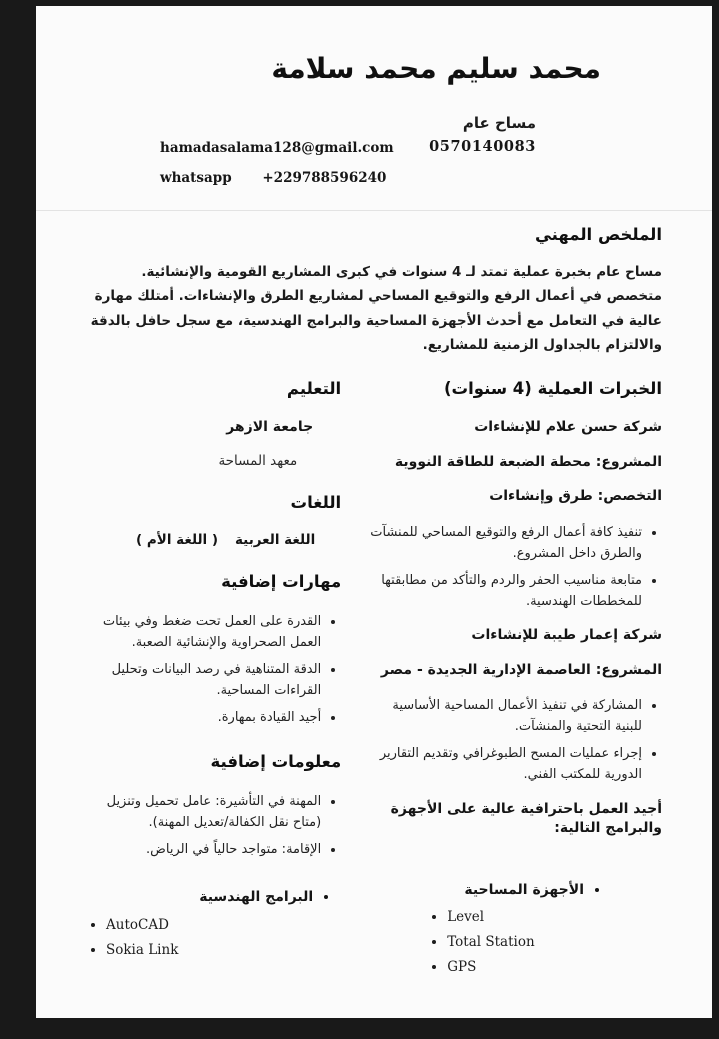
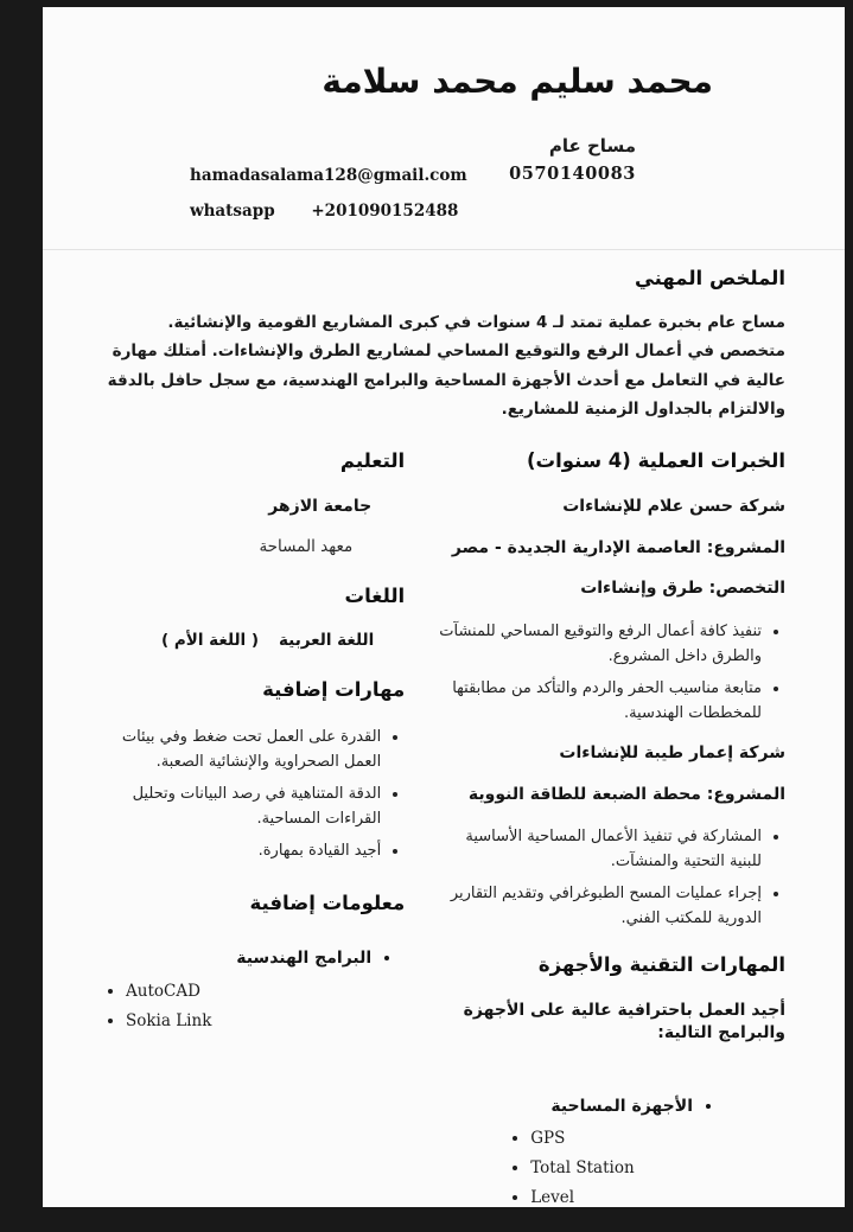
  محمد سليم محمد سلامة
  مساح عام
  0570140083
  hamadasalama128@gmail.com
- whatsapp +229788596240
+ whatsapp +201090152488
  الملخص المهني
  مساح عام بخبرة عملية تمتد لـ 4 سنوات في كبرى المشاريع القومية والإنشائية. متخصص في أعمال الرفع والتوقيع المساحي لمشاريع الطرق والإنشاءات. أمتلك مهارة عالية في التعامل مع أحدث الأجهزة المساحية والبرامج الهندسية، مع سجل حافل بالدقة والالتزام بالجداول الزمنية للمشاريع.
  الخبرات العملية (4 سنوات)
  شركة حسن علام للإنشاءات
- المشروع: محطة الضبعة للطاقة النووية
+ المشروع: العاصمة الإدارية الجديدة - مصر
  التخصص: طرق وإنشاءات
  تنفيذ كافة أعمال الرفع والتوقيع المساحي للمنشآت والطرق داخل المشروع.
  متابعة مناسيب الحفر والردم والتأكد من مطابقتها للمخططات الهندسية.
  شركة إعمار طيبة للإنشاءات
- المشروع: العاصمة الإدارية الجديدة - مصر
+ المشروع: محطة الضبعة للطاقة النووية
  المشاركة في تنفيذ الأعمال المساحية الأساسية للبنية التحتية والمنشآت.
  إجراء عمليات المسح الطبوغرافي وتقديم التقارير الدورية للمكتب الفني.
+ المهارات التقنية والأجهزة
  أجيد العمل باحترافية عالية على الأجهزة والبرامج التالية:
  الأجهزة المساحية
- Level
+ GPS
  Total Station
- GPS
+ Level
  التعليم
  جامعة الازهر
  معهد المساحة
  اللغات
  اللغة العربية
  ( اللغة الأم )
  مهارات إضافية
  القدرة على العمل تحت ضغط وفي بيئات العمل الصحراوية والإنشائية الصعبة.
  الدقة المتناهية في رصد البيانات وتحليل القراءات المساحية.
  أجيد القيادة بمهارة.
  معلومات إضافية
- المهنة في التأشيرة: عامل تحميل وتنزيل (متاح نقل الكفالة/تعديل المهنة).
- الإقامة: متواجد حالياً في الرياض.
  البرامج الهندسية
  AutoCAD
  Sokia Link
